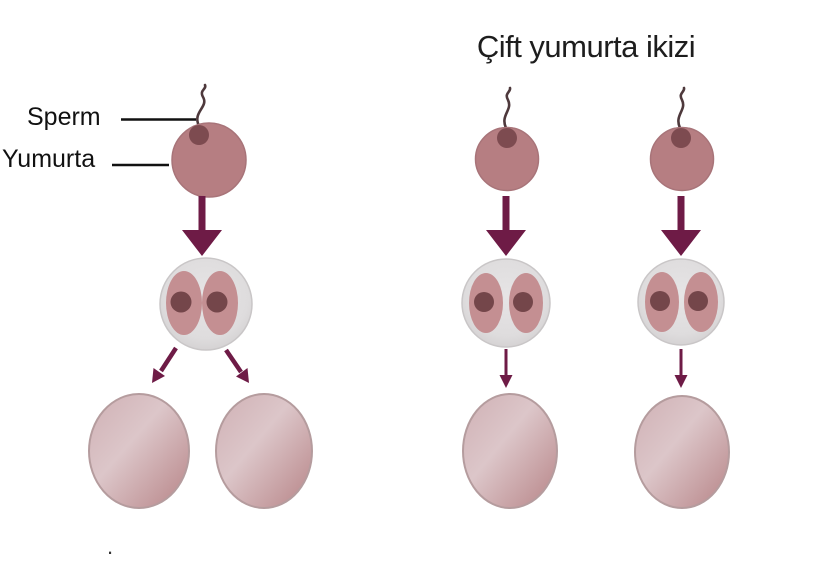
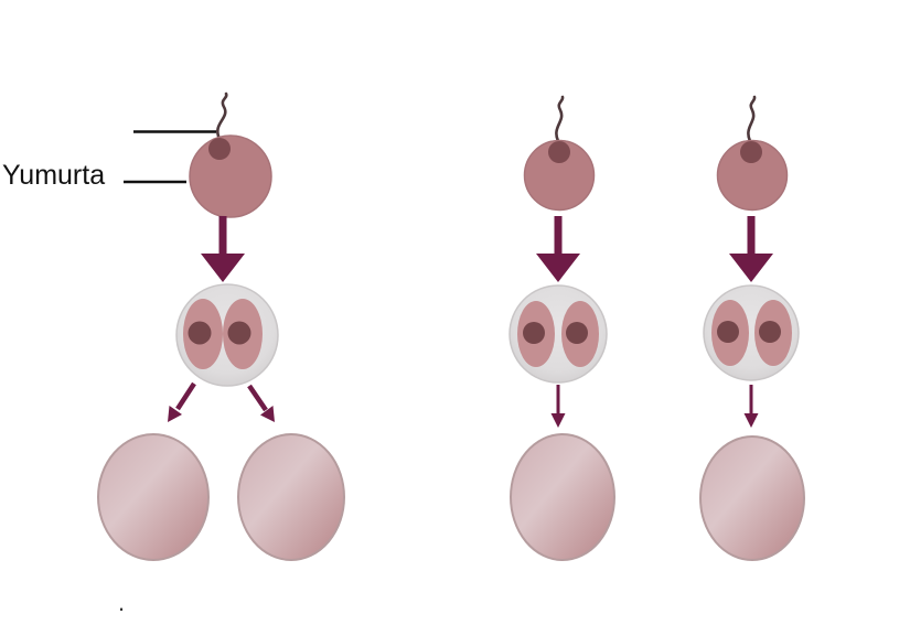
- Çift yumurta ikizi
- Sperm
  Yumurta
  .
